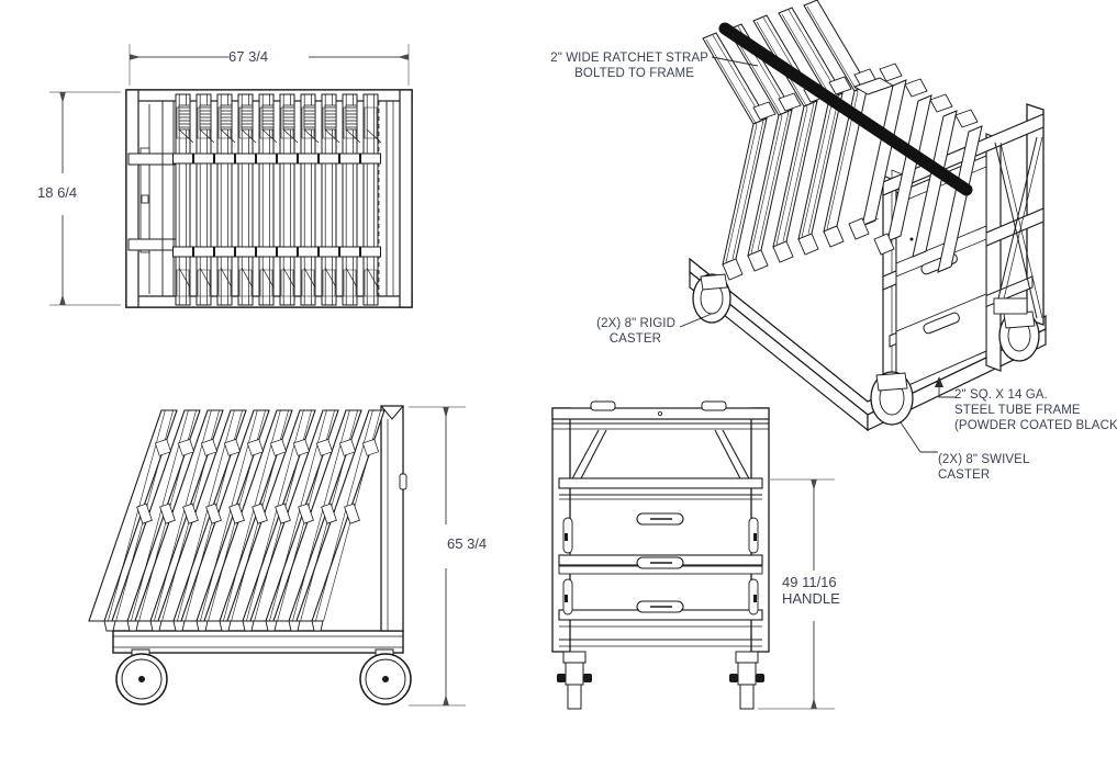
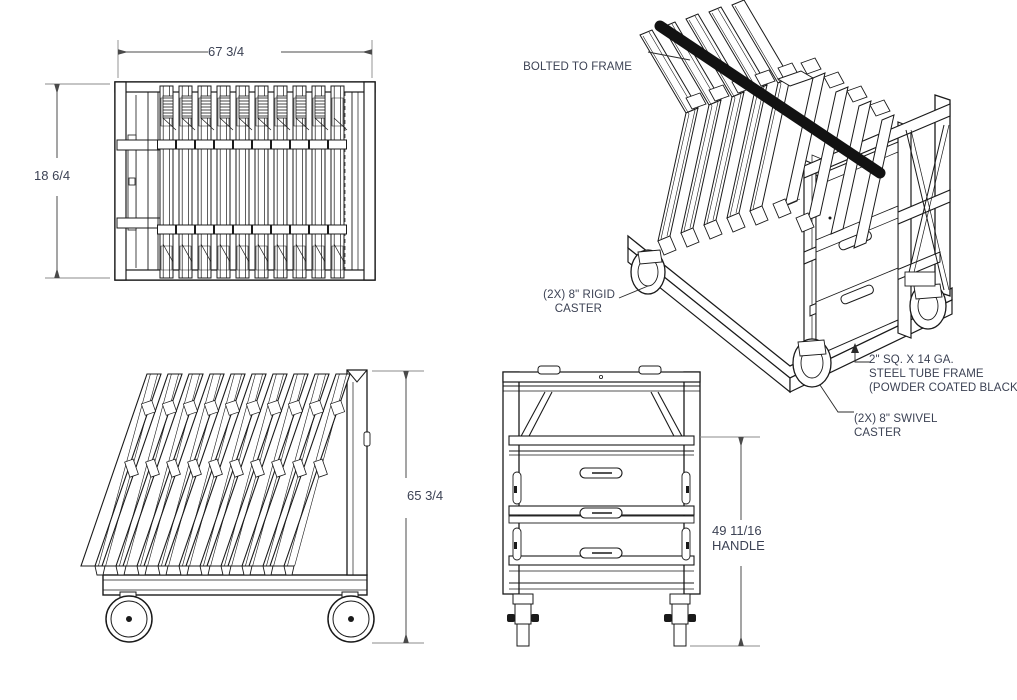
  18 6/4
  67 3/4
  65 3/4
  49 11/16
  HANDLE
- 2" WIDE RATCHET STRAP
  BOLTED TO FRAME
  (2X) 8" RIGID
  CASTER
  2" SQ. X 14 GA.
  STEEL TUBE FRAME
  (POWDER COATED BLACK
  (2X) 8" SWIVEL
  CASTER
